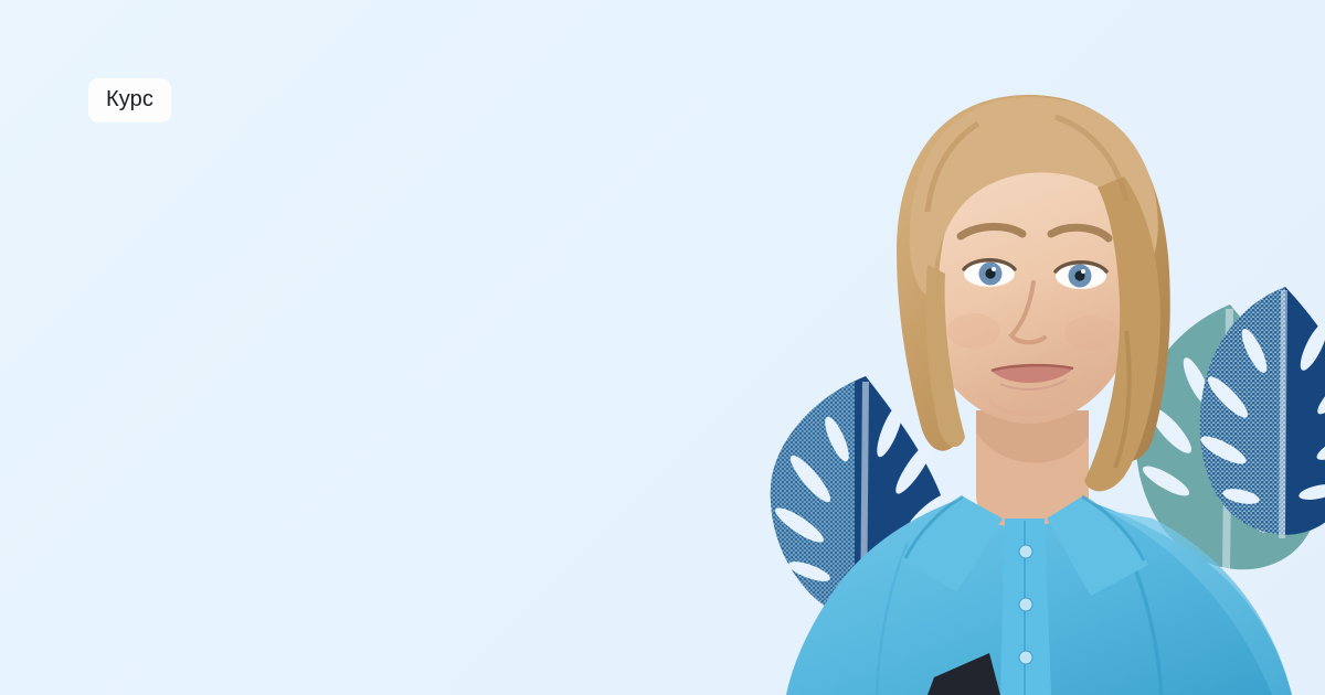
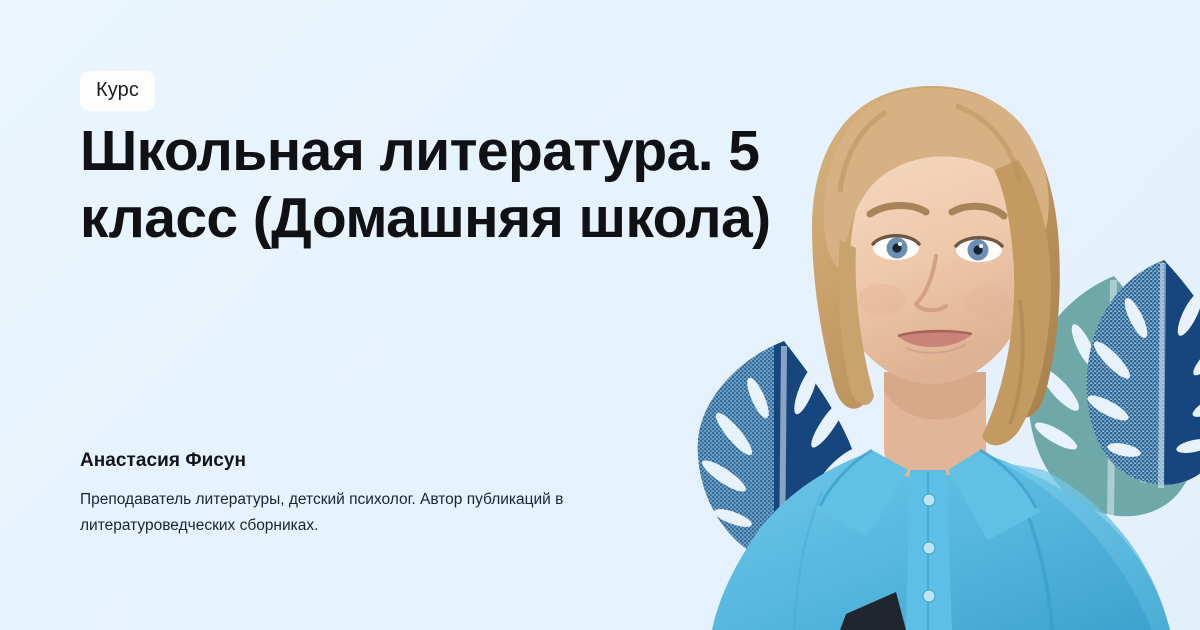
  Курс
+ Школьная литература. 5 класс (Домашняя школа)
+ Анастасия Фисун
+ Преподаватель литературы, детский психолог. Автор публикаций в литературоведческих сборниках.
